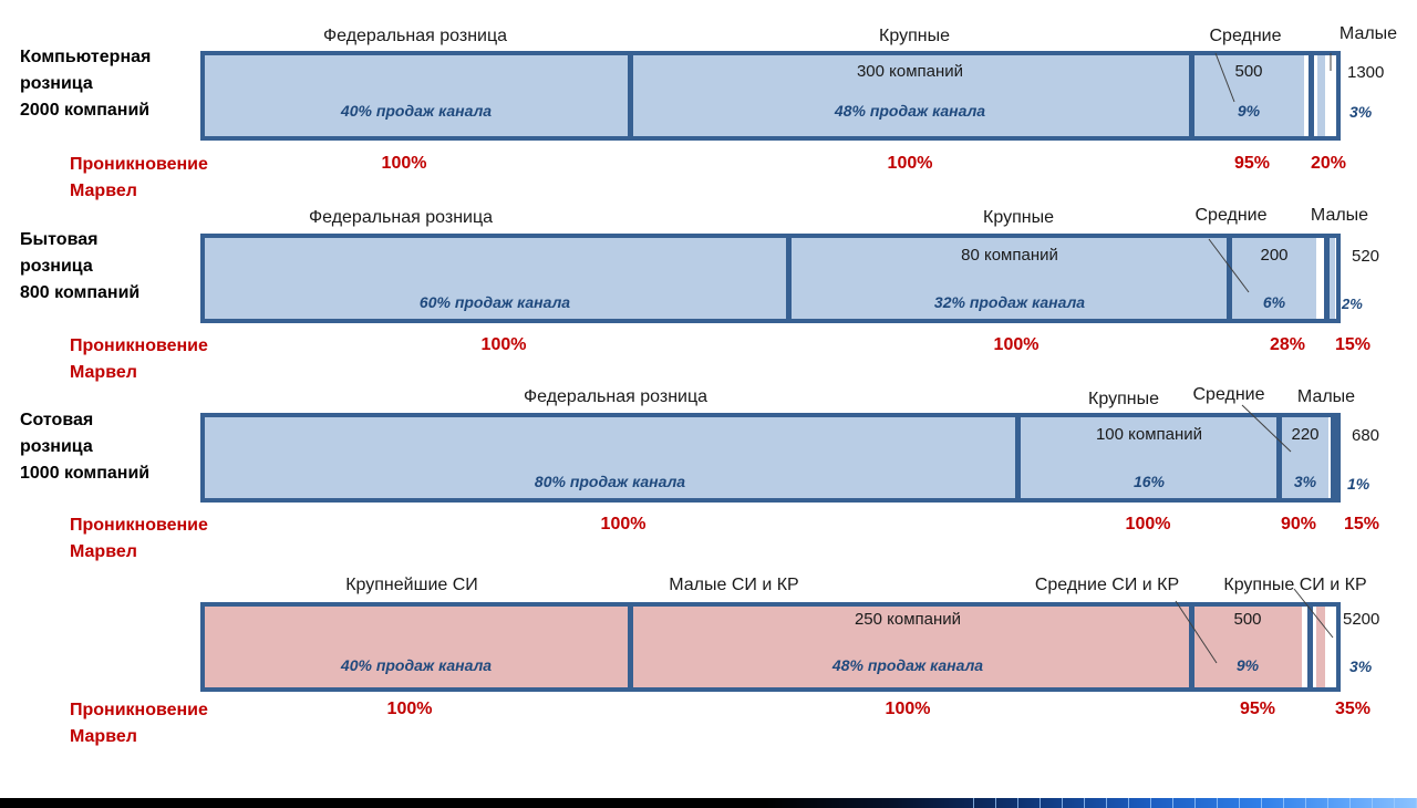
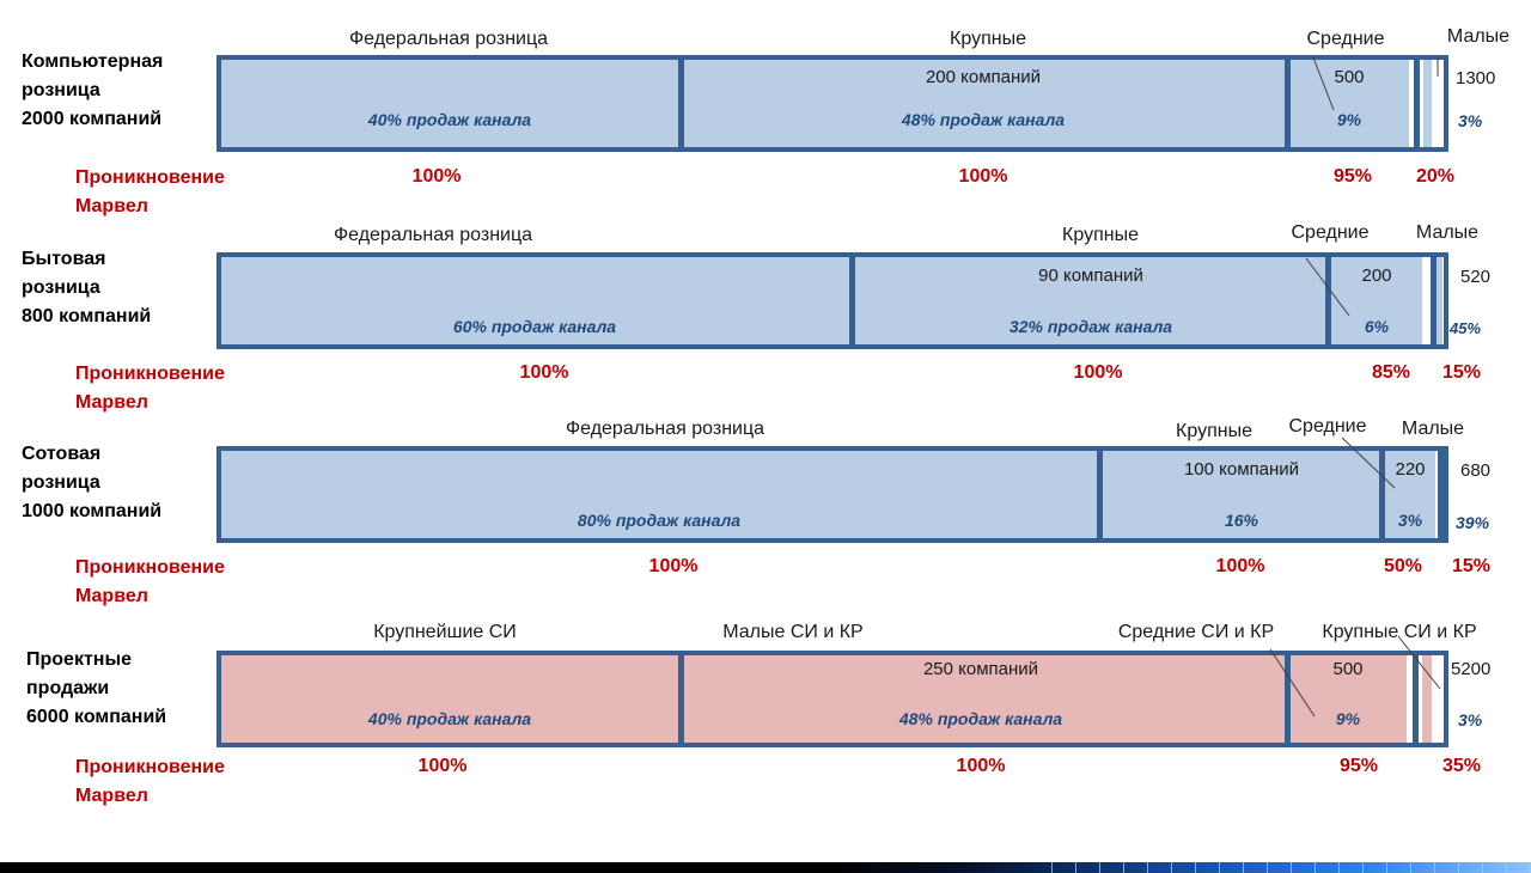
  Компьютерная
  розница
  2000 компаний
  Федеральная розница
  Крупные
  Средние
  Малые
- 300 компаний
+ 200 компаний
  500
  1300
  40% продаж канала
  48% продаж канала
  9%
  3%
  Проникновение
  Марвел
  100%
  100%
  95%
  20%
  Бытовая
  розница
  800 компаний
  Федеральная розница
  Крупные
  Средние
  Малые
- 80 компаний
+ 90 компаний
  200
  520
  60% продаж канала
  32% продаж канала
  6%
- 2%
+ 45%
  Проникновение
  Марвел
  100%
  100%
- 28%
+ 85%
  15%
  Сотовая
  розница
  1000 компаний
  Федеральная розница
  Крупные
  Средние
  Малые
  100 компаний
  220
  680
  80% продаж канала
  16%
  3%
- 1%
+ 39%
  Проникновение
  Марвел
  100%
  100%
- 90%
+ 50%
  15%
+ Проектные
+ продажи
+ 6000 компаний
  Крупнейшие СИ
  Малые СИ и КР
  Средние СИ и КР
  Крупные СИ и КР
  250 компаний
  500
  5200
  40% продаж канала
  48% продаж канала
  9%
  3%
  Проникновение
  Марвел
  100%
  100%
  95%
  35%
